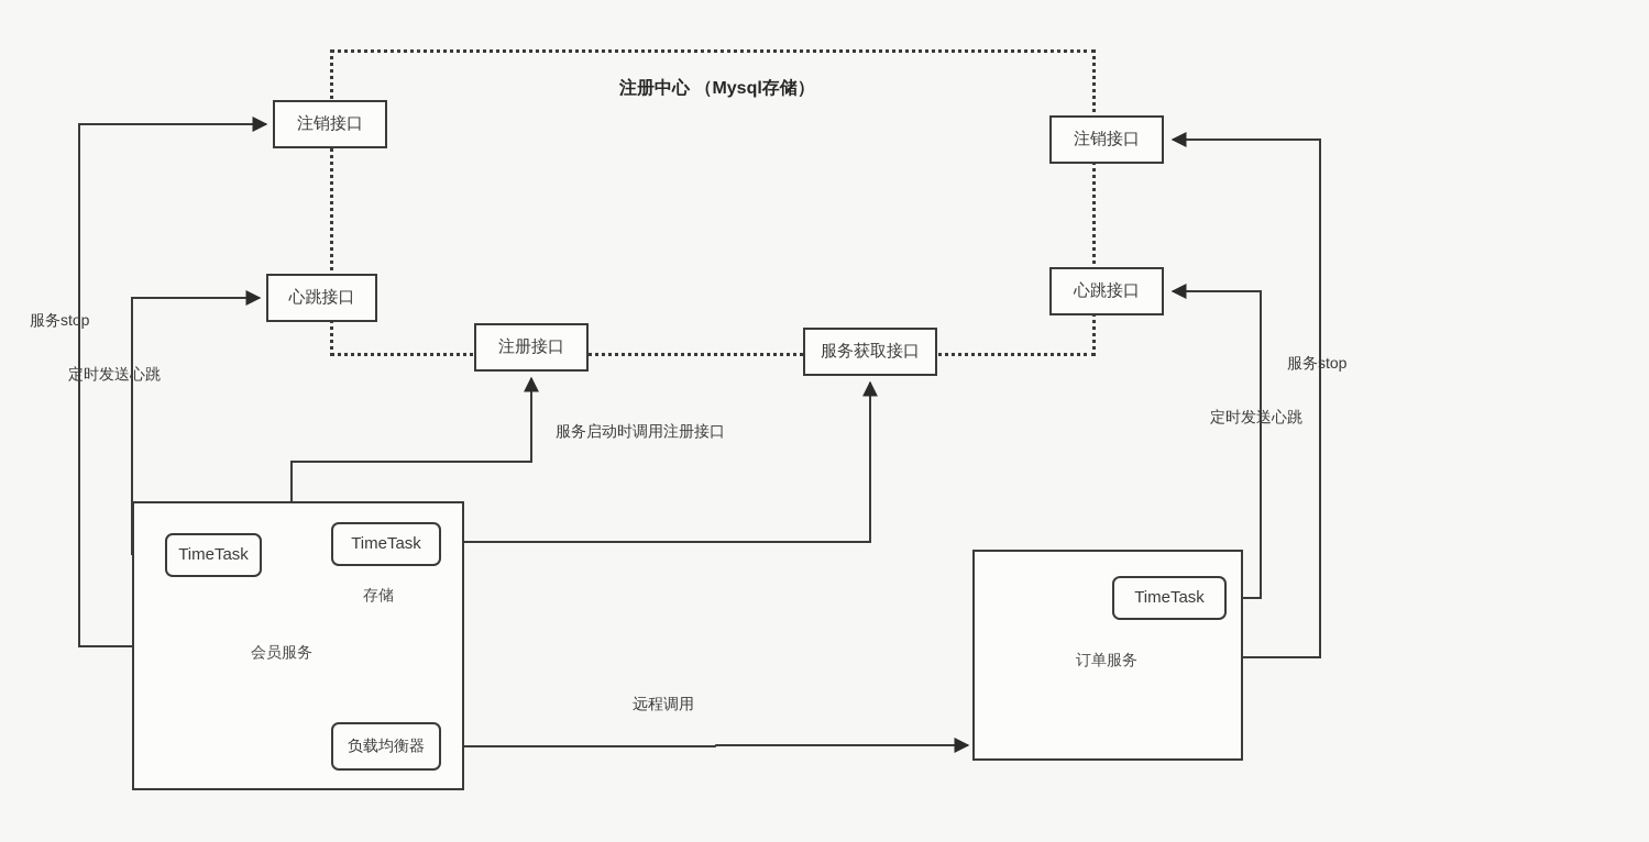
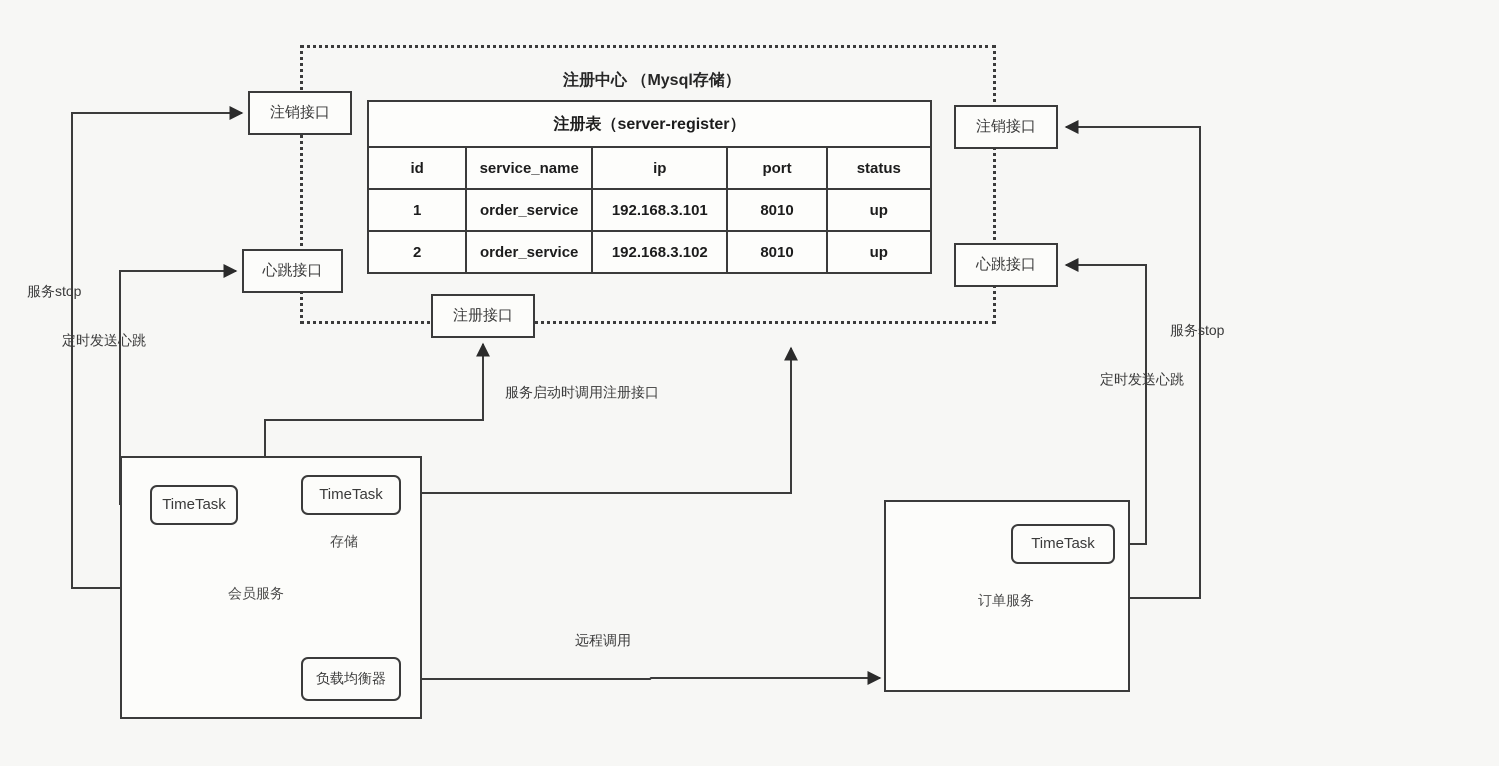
  注册中心 （Mysql存储）
+ 注册表（server-register）
+ id	service_name	ip	port	status
+ 1	order_service	192.168.3.101	8010	up
+ 2	order_service	192.168.3.102	8010	up
  注销接口
  心跳接口
  注销接口
  心跳接口
  注册接口
- 服务获取接口
  会员服务
  TimeTask
  TimeTask
  存储
  负载均衡器
  订单服务
  TimeTask
  服务stop
  定时发送心跳
  服务stop
  定时发送心跳
  服务启动时调用注册接口
  远程调用
